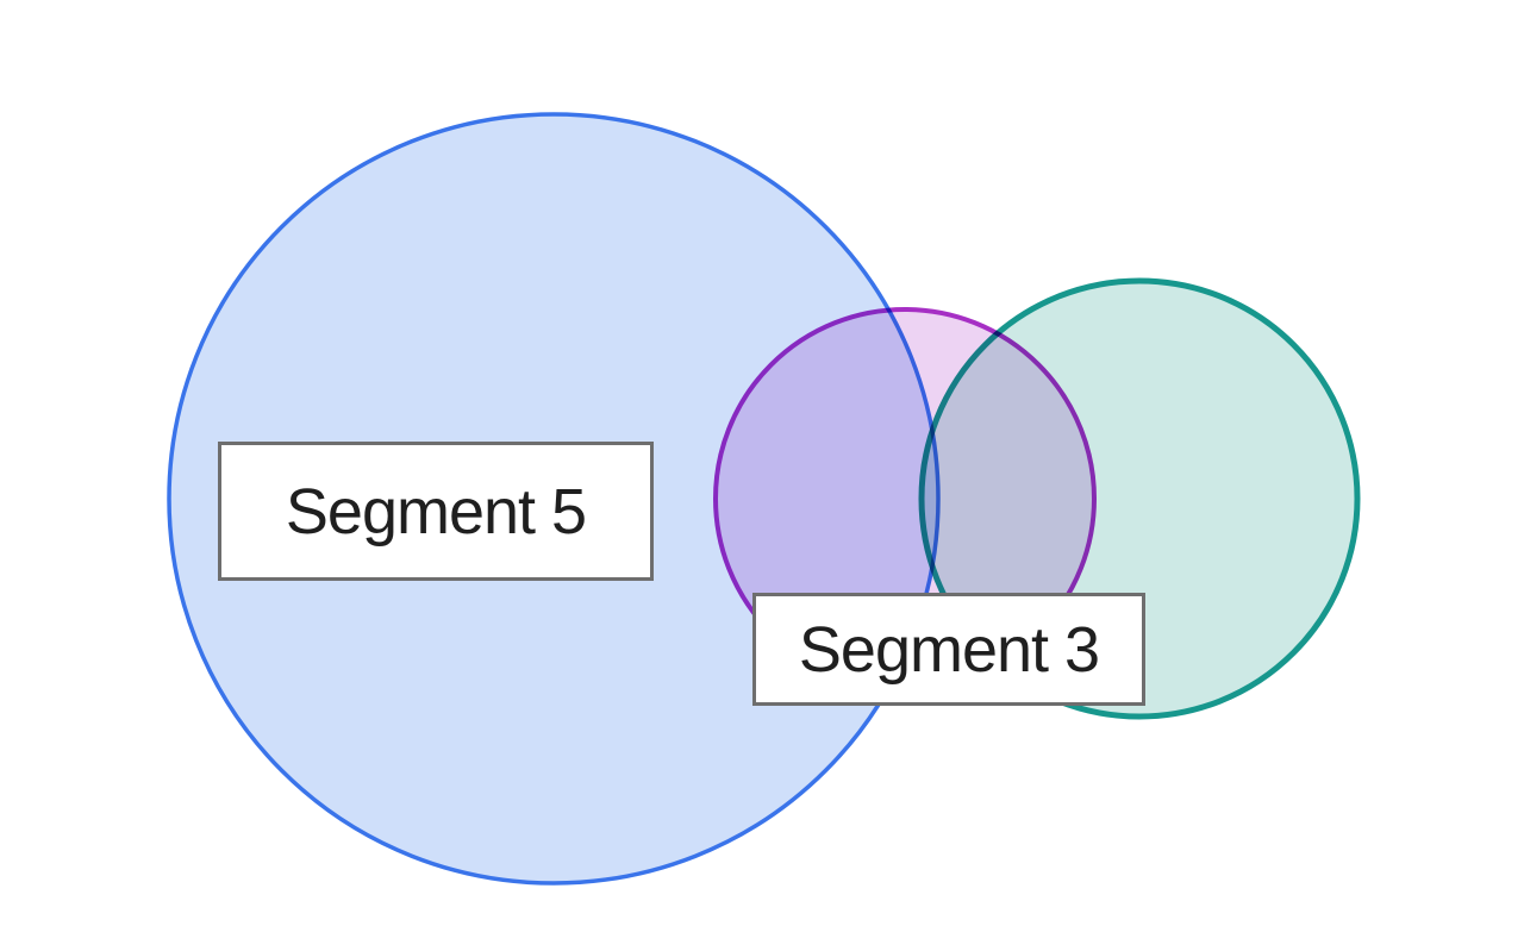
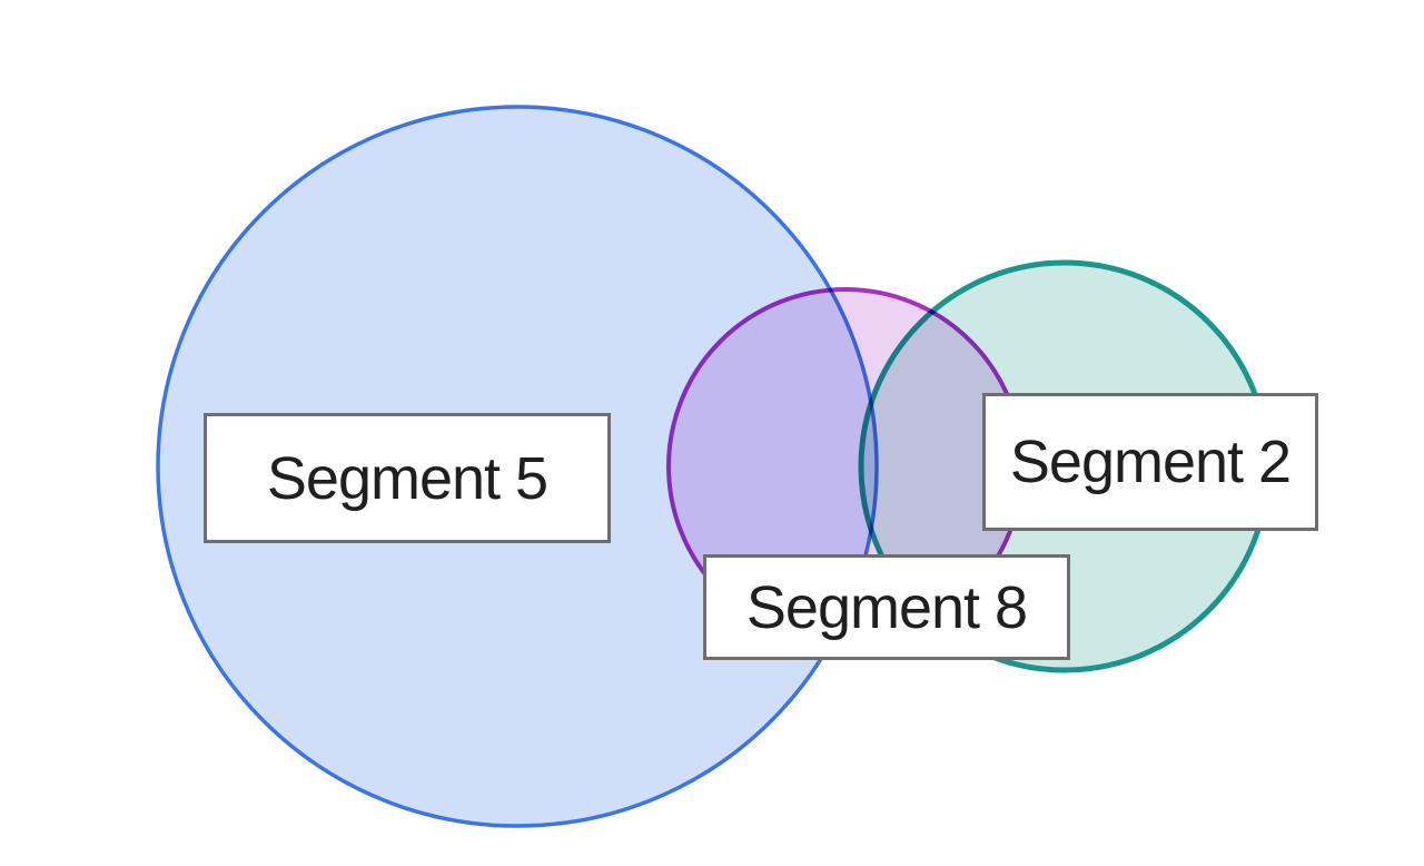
  Segment 5
+ Segment 2
- Segment 3
+ Segment 8
